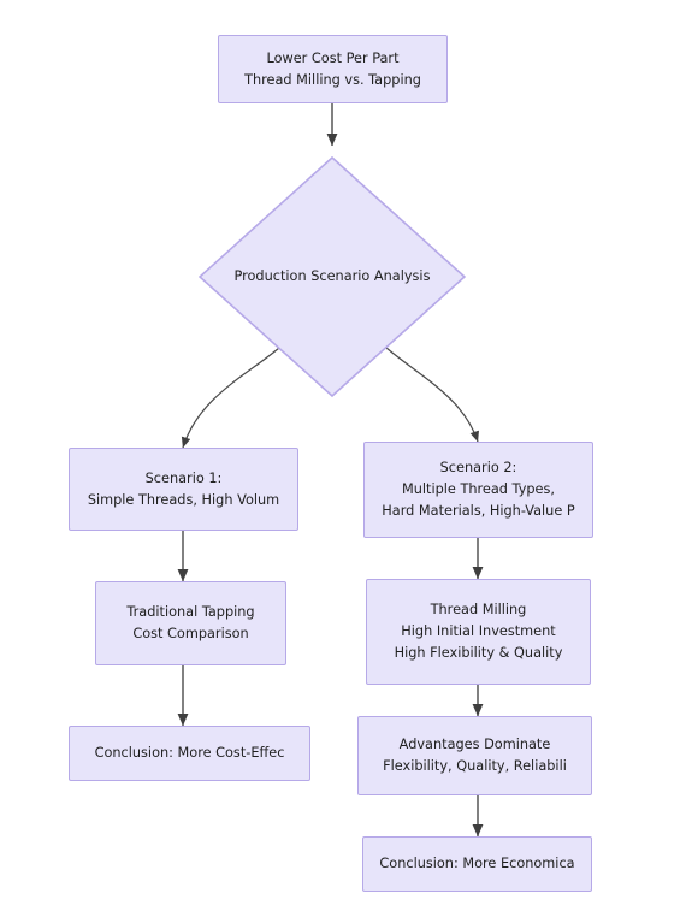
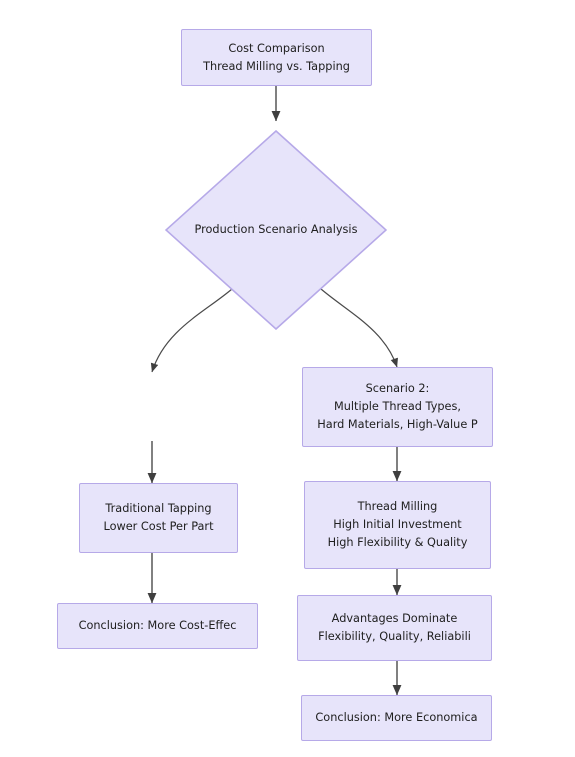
- Lower Cost Per Part
+ Cost Comparison
  Thread Milling vs. Tapping
  Production Scenario Analysis
- Scenario 1:
- Simple Threads, High Volum
  Scenario 2:
  Multiple Thread Types,
  Hard Materials, High-Value P
  Traditional Tapping
- Cost Comparison
+ Lower Cost Per Part
  Thread Milling
  High Initial Investment
  High Flexibility & Quality
  Conclusion: More Cost-Effec
  Advantages Dominate
  Flexibility, Quality, Reliabili
  Conclusion: More Economica
